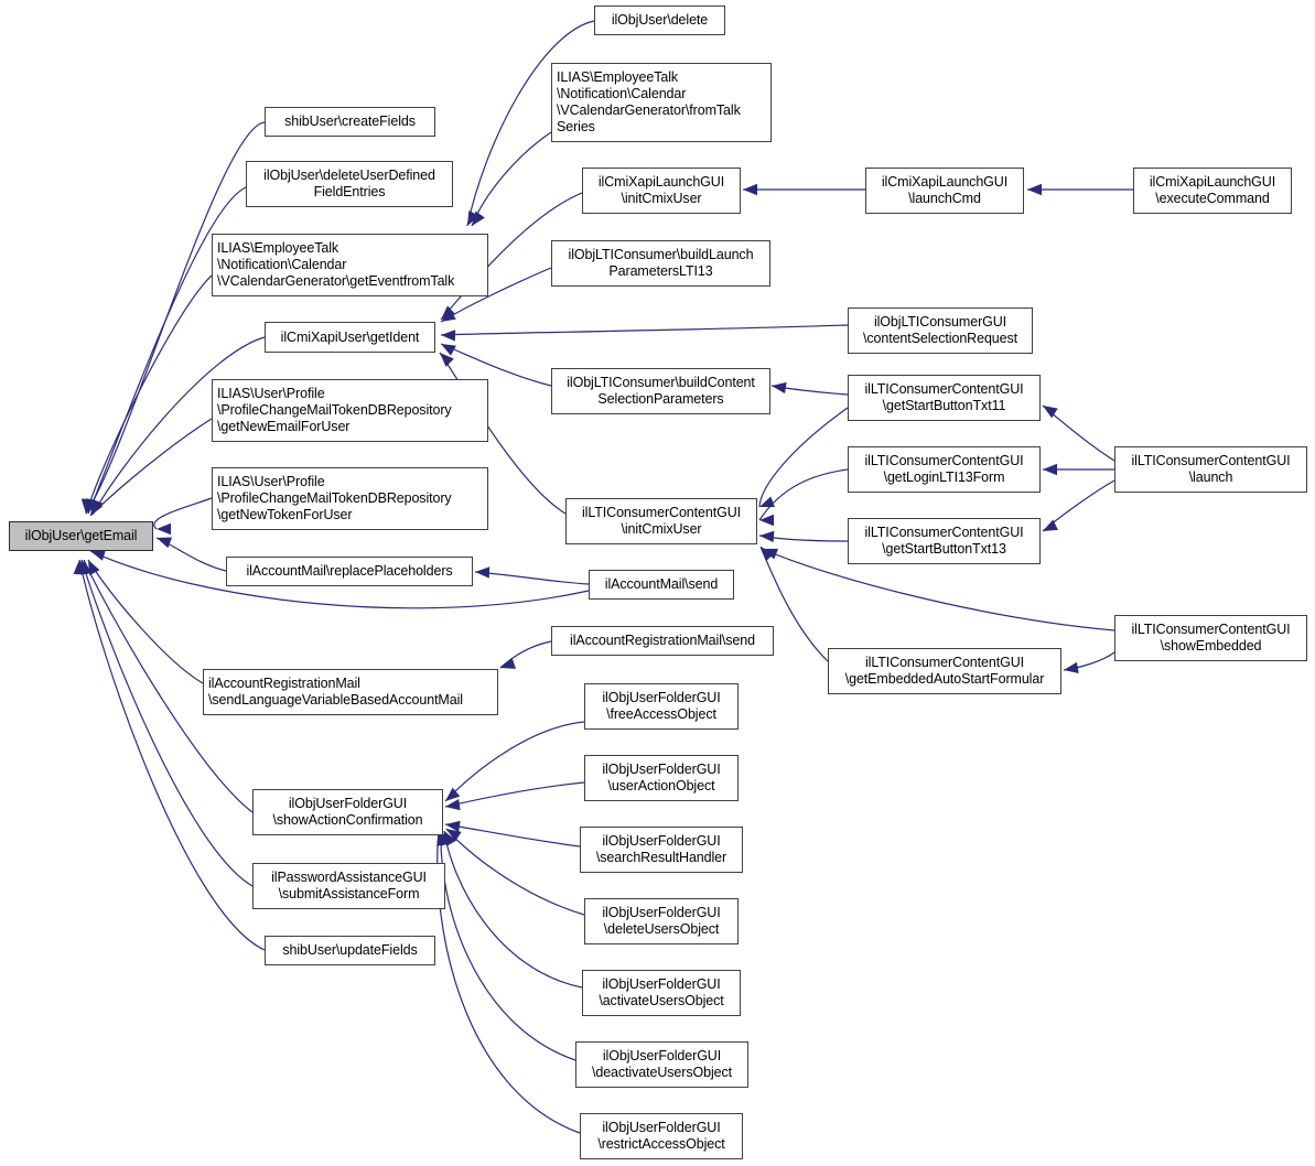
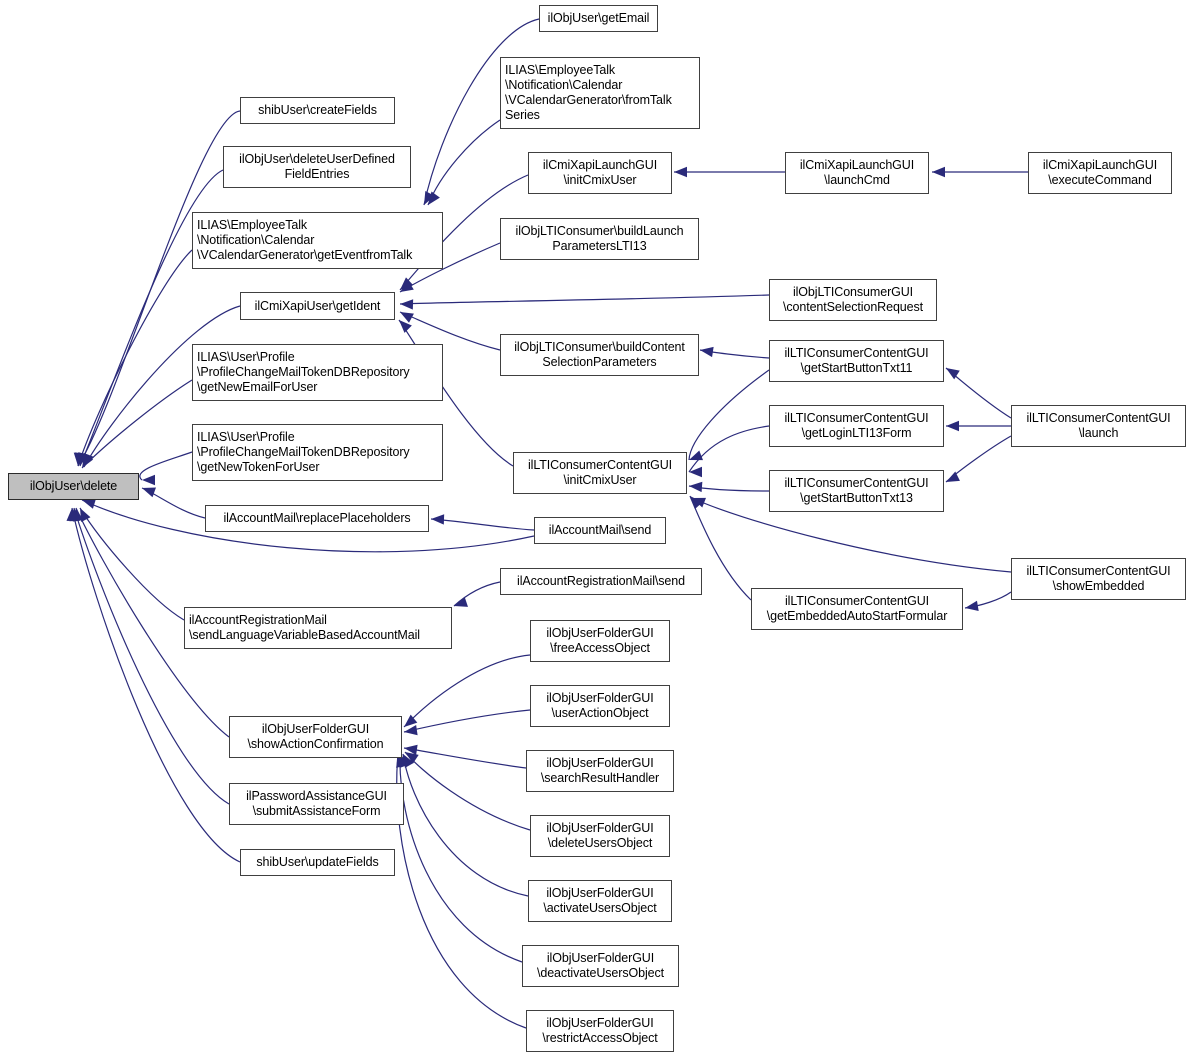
- ilObjUser\getEmail
+ ilObjUser\delete
  shibUser\createFields
  ilObjUser\deleteUserDefined
  FieldEntries
  ILIAS\EmployeeTalk
  \Notification\Calendar
  \VCalendarGenerator\getEventfromTalk
  ilCmiXapiUser\getIdent
  ILIAS\User\Profile
  \ProfileChangeMailTokenDBRepository
  \getNewEmailForUser
  ILIAS\User\Profile
  \ProfileChangeMailTokenDBRepository
  \getNewTokenForUser
  ilAccountMail\replacePlaceholders
  ilAccountRegistrationMail
  \sendLanguageVariableBasedAccountMail
  ilObjUserFolderGUI
  \showActionConfirmation
  ilPasswordAssistanceGUI
  \submitAssistanceForm
  shibUser\updateFields
- ilObjUser\delete
+ ilObjUser\getEmail
  ILIAS\EmployeeTalk
  \Notification\Calendar
  \VCalendarGenerator\fromTalk
  Series
  ilCmiXapiLaunchGUI
  \initCmixUser
  ilObjLTIConsumer\buildLaunch
  ParametersLTI13
  ilObjLTIConsumer\buildContent
  SelectionParameters
  ilLTIConsumerContentGUI
  \initCmixUser
  ilAccountMail\send
  ilAccountRegistrationMail\send
  ilObjUserFolderGUI
  \freeAccessObject
  ilObjUserFolderGUI
  \userActionObject
  ilObjUserFolderGUI
  \searchResultHandler
  ilObjUserFolderGUI
  \deleteUsersObject
  ilObjUserFolderGUI
  \activateUsersObject
  ilObjUserFolderGUI
  \deactivateUsersObject
  ilObjUserFolderGUI
  \restrictAccessObject
  ilCmiXapiLaunchGUI
  \launchCmd
  ilObjLTIConsumerGUI
  \contentSelectionRequest
  ilLTIConsumerContentGUI
  \getStartButtonTxt11
  ilLTIConsumerContentGUI
  \getLoginLTI13Form
  ilLTIConsumerContentGUI
  \getStartButtonTxt13
  ilLTIConsumerContentGUI
  \getEmbeddedAutoStartFormular
  ilCmiXapiLaunchGUI
  \executeCommand
  ilLTIConsumerContentGUI
  \launch
  ilLTIConsumerContentGUI
  \showEmbedded
